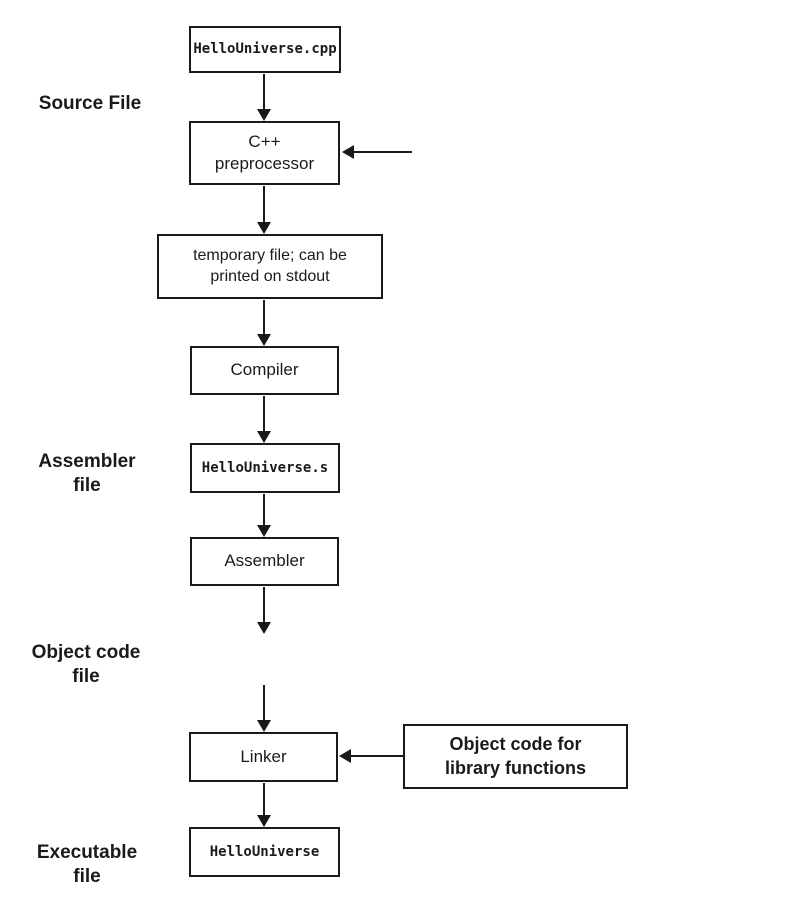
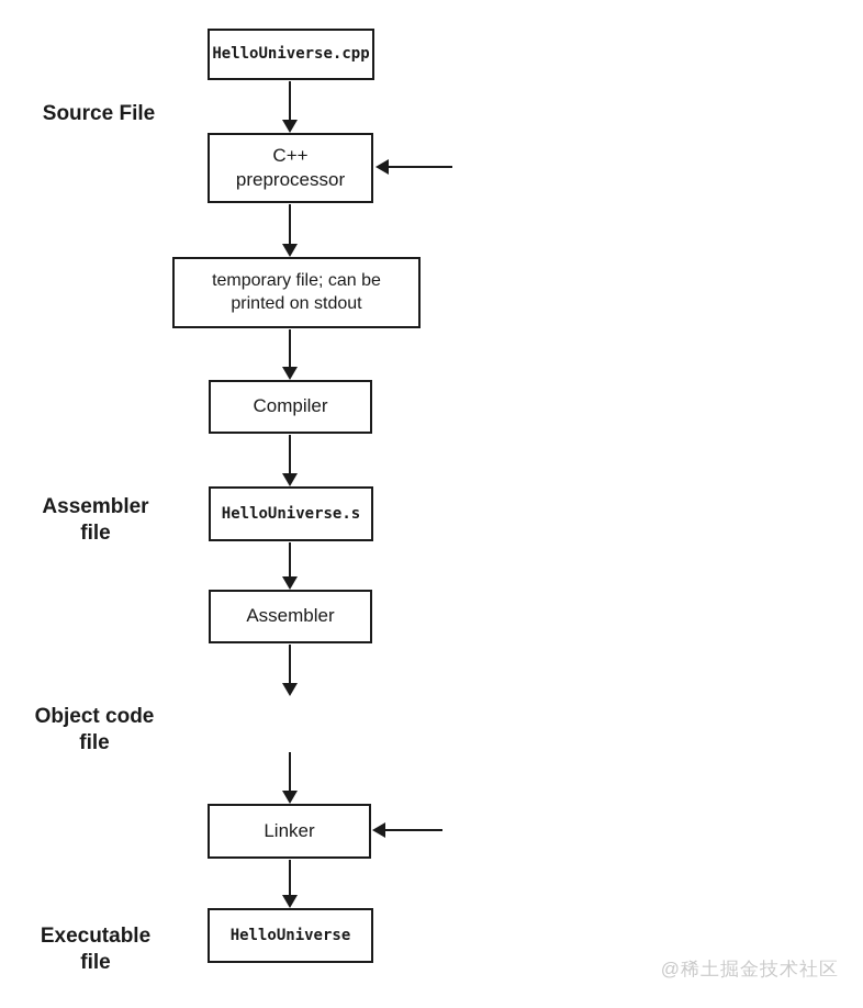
  Source File
  Assembler
  file
  Object code
  file
  Executable
  file
  HelloUniverse.cpp
  C++
  preprocessor
  temporary file; can be
  printed on stdout
  Compiler
  HelloUniverse.s
  Assembler
  Linker
- Object code for
- library functions
  HelloUniverse
+ @稀土掘金技术社区
